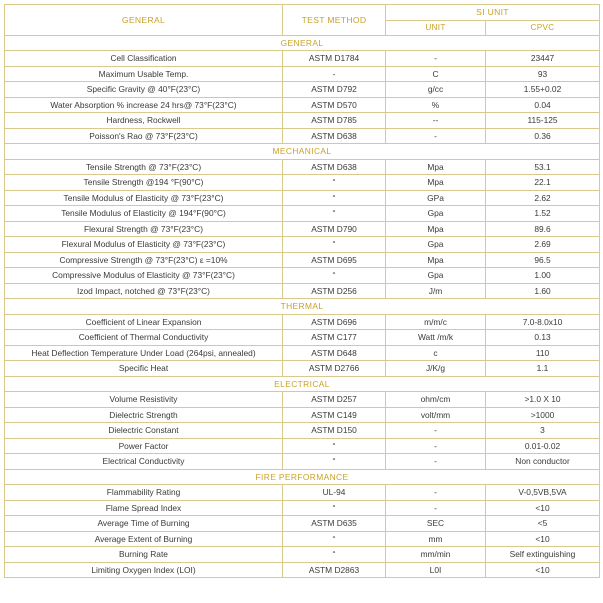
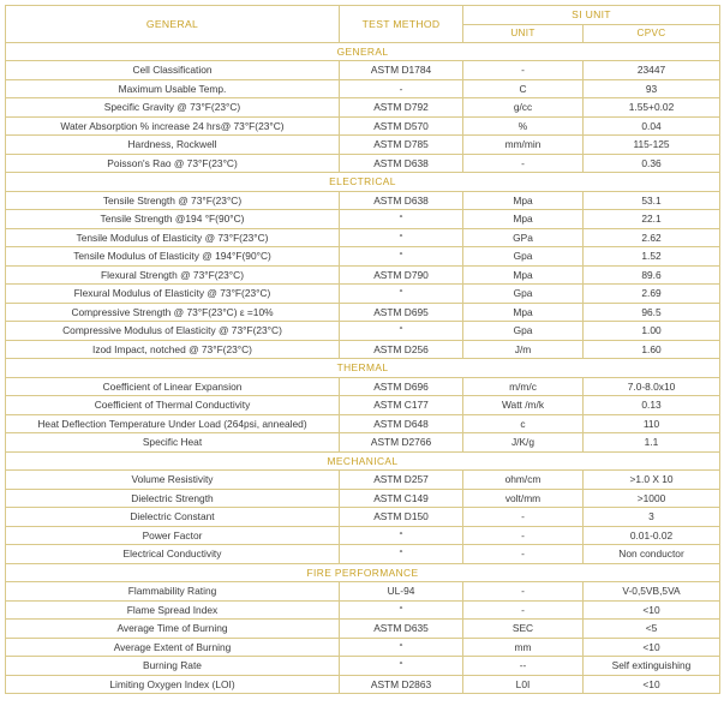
  GENERAL	TEST METHOD	SI UNIT
  UNIT	CPVC
  GENERAL
  Cell Classification	ASTM D1784	-	23447
  Maximum Usable Temp.	-	C	93
- Specific Gravity @ 40°F(23°C)	ASTM D792	g/cc	1.55+0.02
+ Specific Gravity @ 73°F(23°C)	ASTM D792	g/cc	1.55+0.02
  Water Absorption % increase 24 hrs@ 73°F(23°C)	ASTM D570	%	0.04
- Hardness, Rockwell	ASTM D785	--	115-125
+ Hardness, Rockwell	ASTM D785	mm/min	115-125
  Poisson's Rao @ 73°F(23°C)	ASTM D638	-	0.36
- MECHANICAL
+ ELECTRICAL
  Tensile Strength @ 73°F(23°C)	ASTM D638	Mpa	53.1
  Tensile Strength @194 °F(90°C)	“	Mpa	22.1
  Tensile Modulus of Elasticity @ 73°F(23°C)	“	GPa	2.62
  Tensile Modulus of Elasticity @ 194°F(90°C)	“	Gpa	1.52
  Flexural Strength @ 73°F(23°C)	ASTM D790	Mpa	89.6
  Flexural Modulus of Elasticity @ 73°F(23°C)	“	Gpa	2.69
  Compressive Strength @ 73°F(23°C) ε =10%	ASTM D695	Mpa	96.5
  Compressive Modulus of Elasticity @ 73°F(23°C)	“	Gpa	1.00
  Izod Impact, notched @ 73°F(23°C)	ASTM D256	J/m	1.60
  THERMAL
  Coefficient of Linear Expansion	ASTM D696	m/m/c	7.0-8.0x10
  Coefficient of Thermal Conductivity	ASTM C177	Watt /m/k	0.13
  Heat Deflection Temperature Under Load (264psi, annealed)	ASTM D648	c	110
  Specific Heat	ASTM D2766	J/K/g	1.1
- ELECTRICAL
+ MECHANICAL
  Volume Resistivity	ASTM D257	ohm/cm	>1.0 X 10
  Dielectric Strength	ASTM C149	volt/mm	>1000
  Dielectric Constant	ASTM D150	-	3
  Power Factor	“	-	0.01-0.02
  Electrical Conductivity	“	-	Non conductor
  FIRE PERFORMANCE
  Flammability Rating	UL-94	-	V-0,5VB,5VA
  Flame Spread Index	“	-	<10
  Average Time of Burning	ASTM D635	SEC	<5
  Average Extent of Burning	“	mm	<10
- Burning Rate	“	mm/min	Self extinguishing
+ Burning Rate	“	--	Self extinguishing
  Limiting Oxygen Index (LOI)	ASTM D2863	L0I	<10
